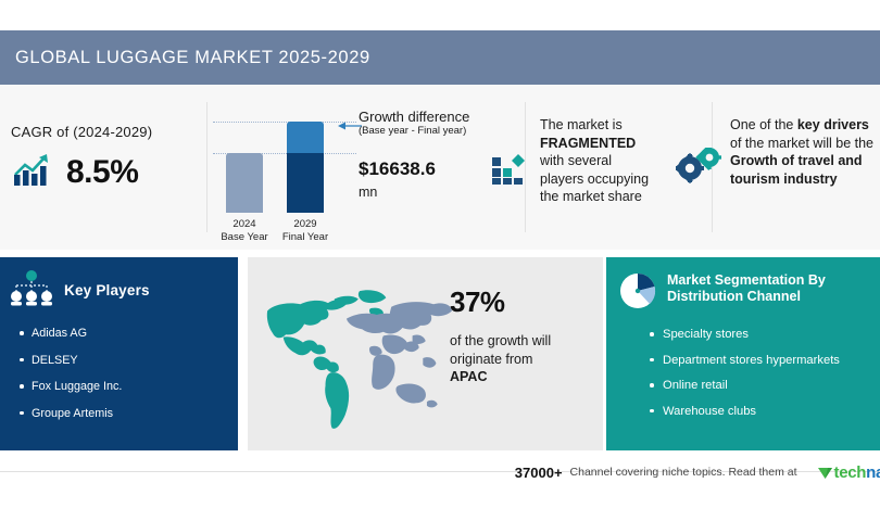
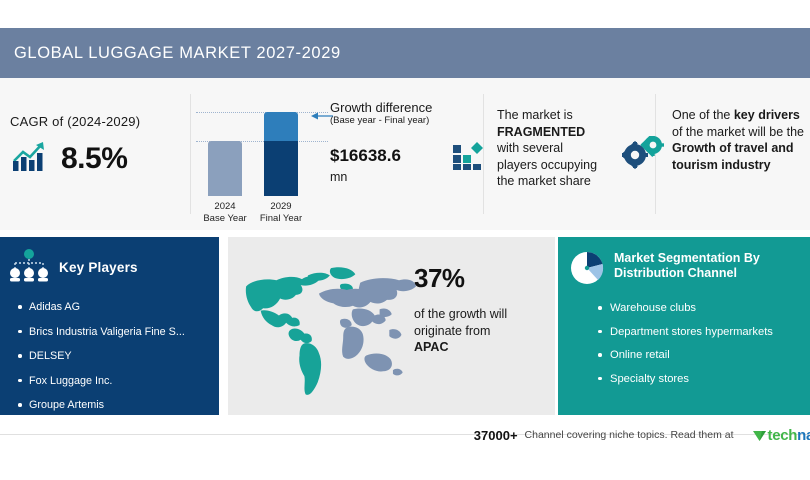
- GLOBAL LUGGAGE MARKET 2025-2029
+ GLOBAL LUGGAGE MARKET 2027-2029
  CAGR of (2024-2029)
  8.5%
  2024
  Base Year
  2029
  Final Year
  Growth difference
  (Base year - Final year)
  $16638.6
  mn
  The market is
  FRAGMENTED
  with several
  players occupying
  the market share
  One of the key drivers
  of the market will be the
  Growth of travel and
  tourism industry
  Key Players
  Adidas AG
+ Brics Industria Valigeria Fine S...
  DELSEY
  Fox Luggage Inc.
  Groupe Artemis
  37%
  of the growth will
  originate from
  APAC
  Market Segmentation By
  Distribution Channel
- Specialty stores
+ Warehouse clubs
  Department stores hypermarkets
  Online retail
- Warehouse clubs
+ Specialty stores
  37000+
  Channel covering niche topics. Read them at
